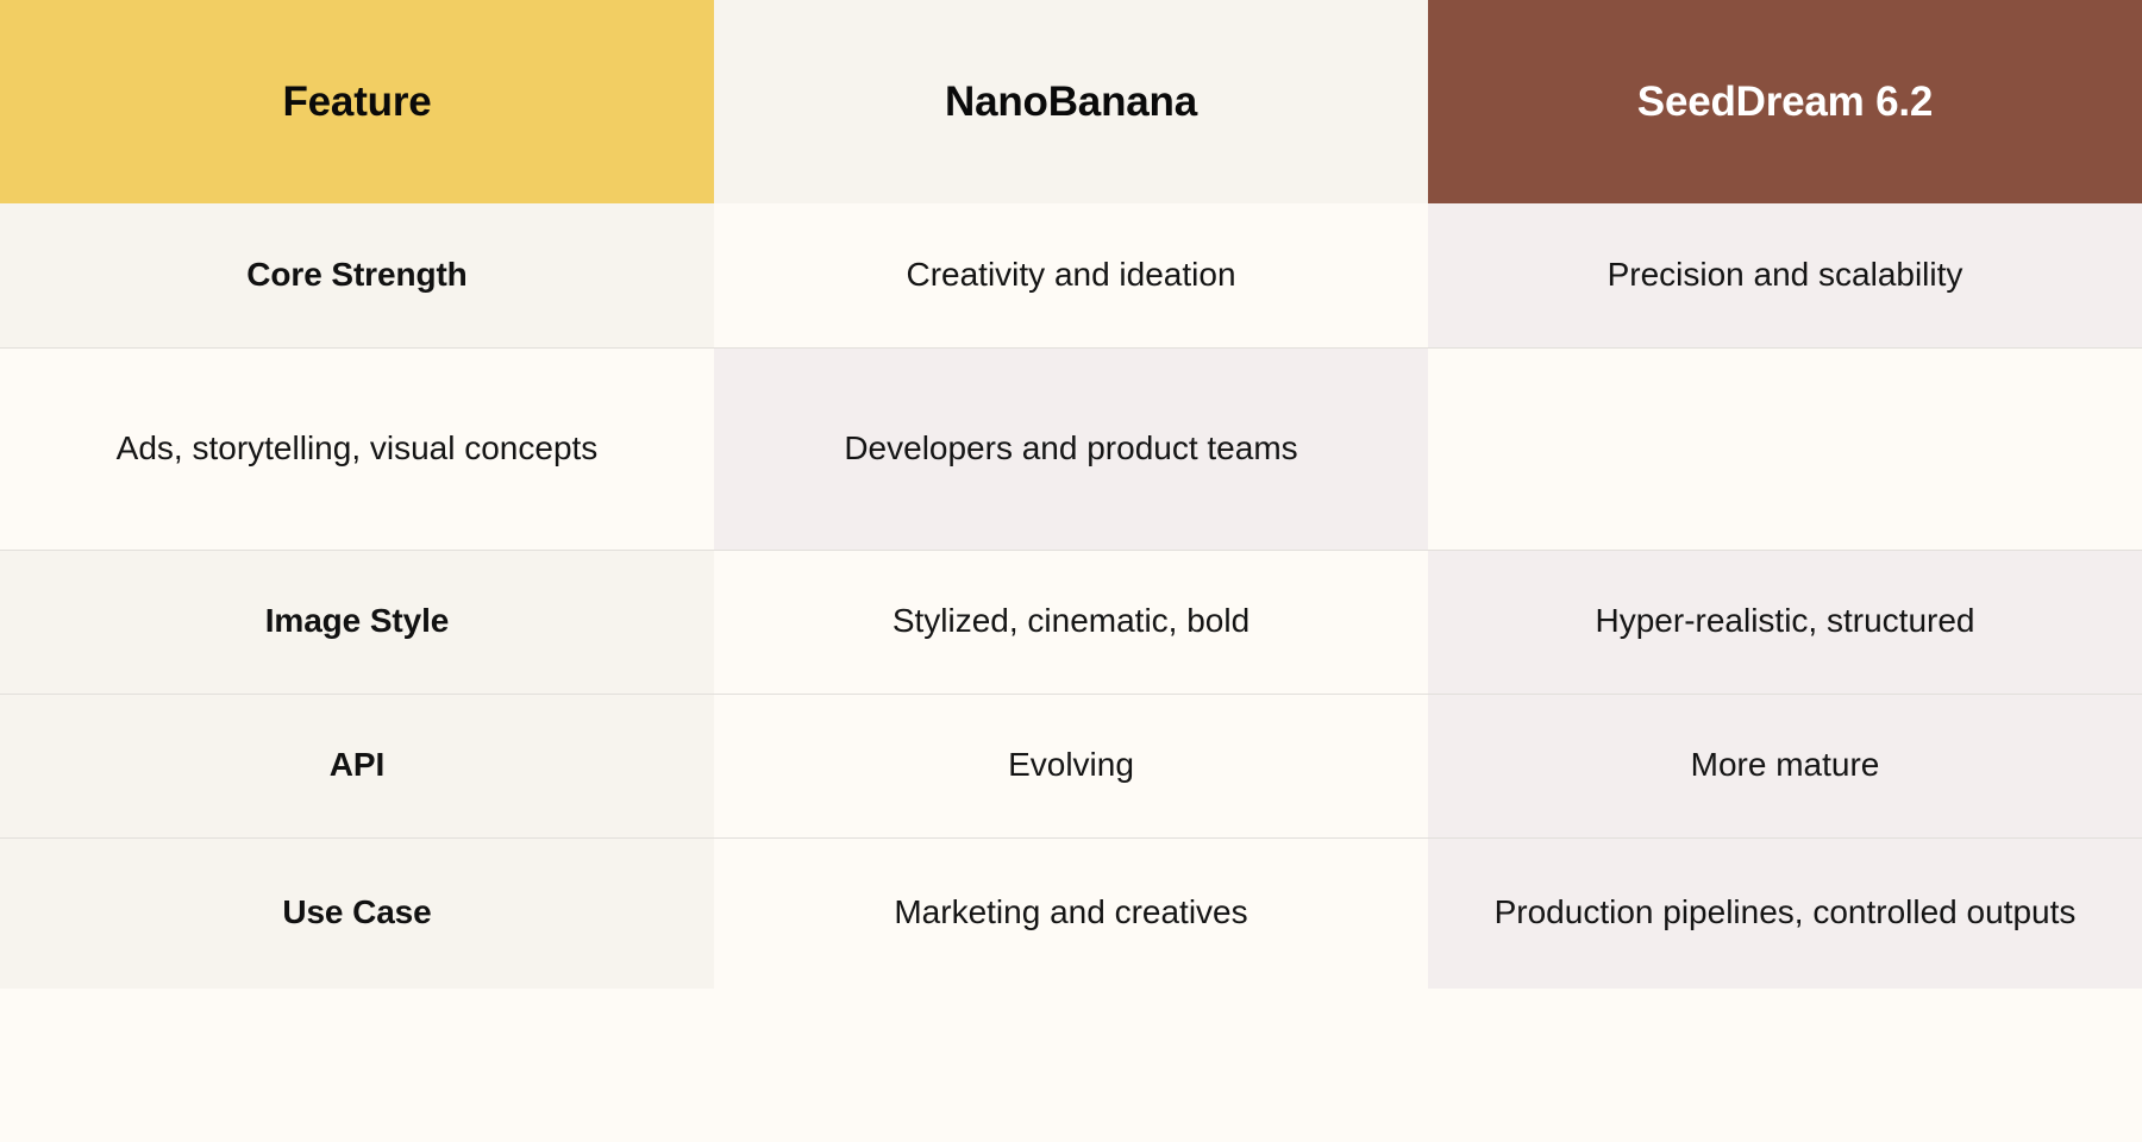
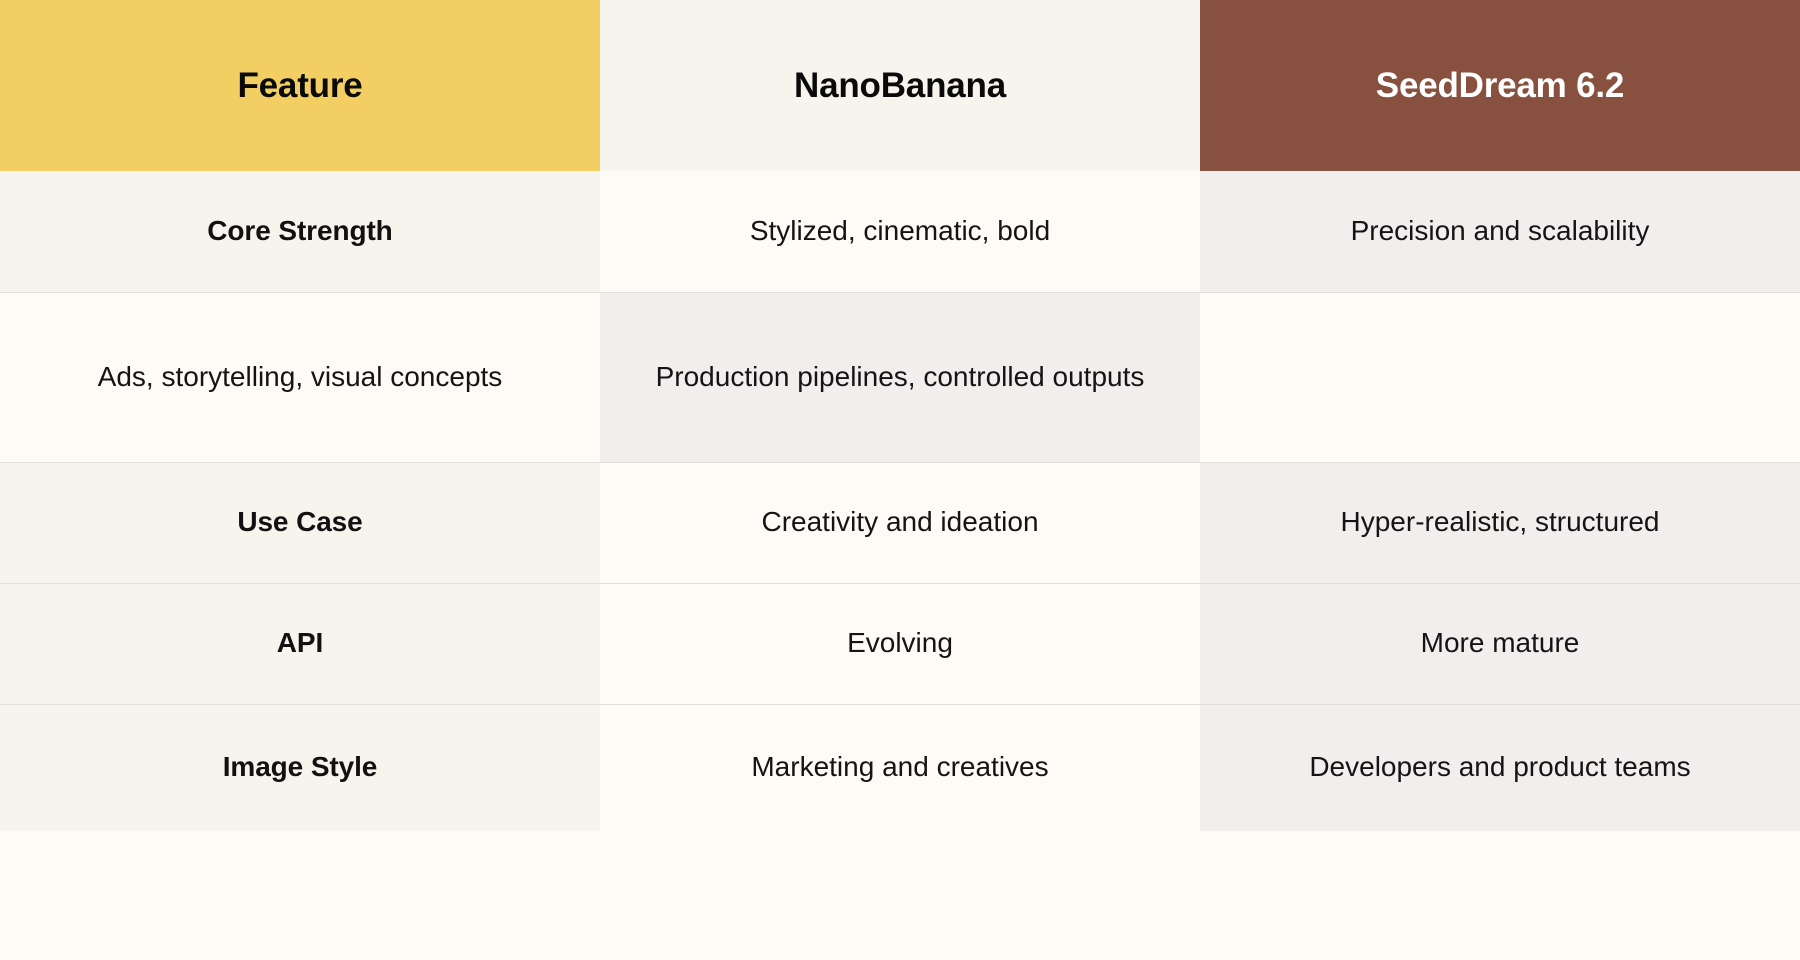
  Feature
  NanoBanana
  SeedDream 6.2
  Core Strength
- Creativity and ideation
+ Stylized, cinematic, bold
  Precision and scalability
  Ads, storytelling, visual concepts
- Developers and product teams
+ Production pipelines, controlled outputs
- Image Style
+ Use Case
- Stylized, cinematic, bold
+ Creativity and ideation
  Hyper-realistic, structured
  API
  Evolving
  More mature
- Use Case
+ Image Style
  Marketing and creatives
- Production pipelines, controlled outputs
+ Developers and product teams
